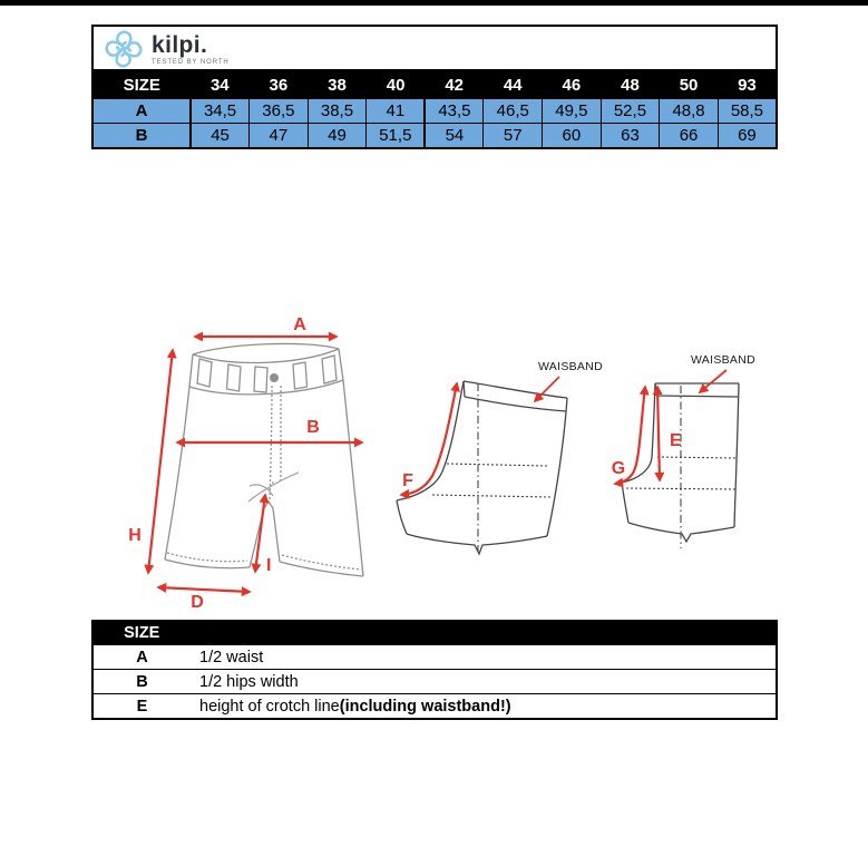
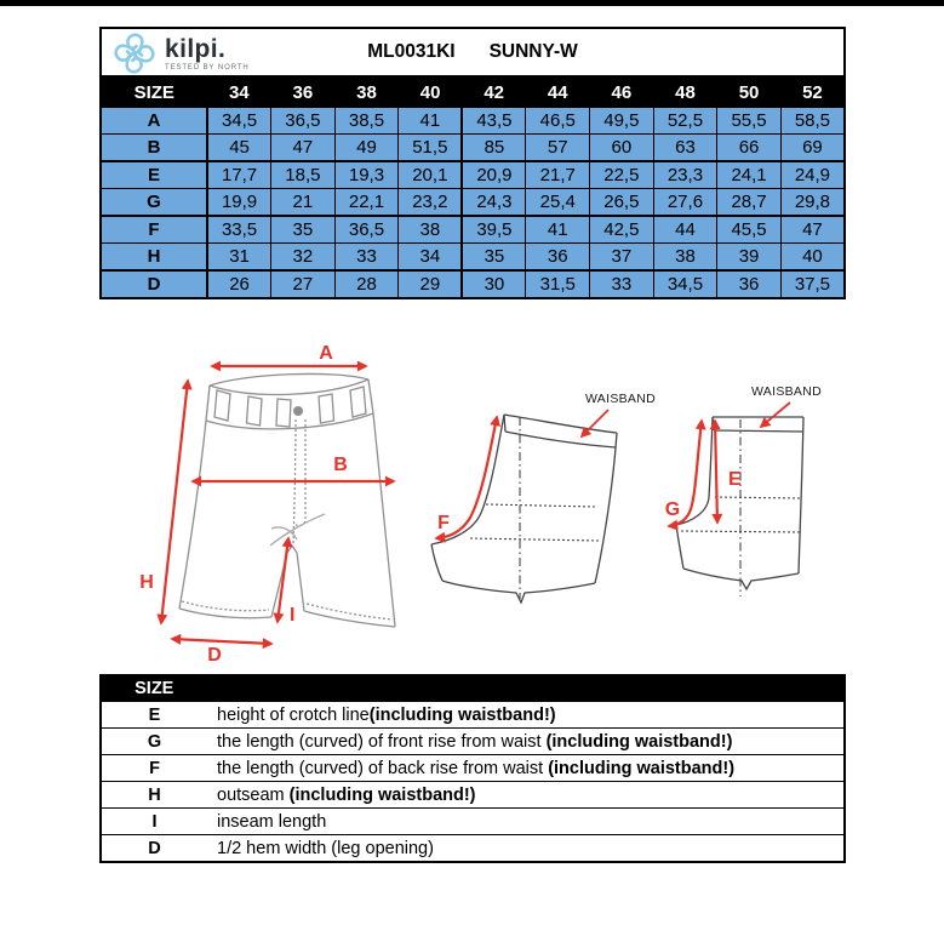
  kilpi.
+ ML0031KI
+ SUNNY-W
- SIZE	34	36	38	40	42	44	46	48	50	93
+ SIZE	34	36	38	40	42	44	46	48	50	52
- A	34,5	36,5	38,5	41	43,5	46,5	49,5	52,5	48,8	58,5
+ A	34,5	36,5	38,5	41	43,5	46,5	49,5	52,5	55,5	58,5
- B	45	47	49	51,5	54	57	60	63	66	69
+ B	45	47	49	51,5	85	57	60	63	66	69
+ E	17,7	18,5	19,3	20,1	20,9	21,7	22,5	23,3	24,1	24,9
+ G	19,9	21	22,1	23,2	24,3	25,4	26,5	27,6	28,7	29,8
+ F	33,5	35	36,5	38	39,5	41	42,5	44	45,5	47
+ H	31	32	33	34	35	36	37	38	39	40
+ D	26	27	28	29	30	31,5	33	34,5	36	37,5
  A
  B
  H
  I
  D
  F
  WAISBAND
  E
  G
  WAISBAND
  SIZE
- A	1/2 waist
- B	1/2 hips width
  E	height of crotch line(including waistband!)
+ G	the length (curved) of front rise from waist (including waistband!)
+ F	the length (curved) of back rise from waist (including waistband!)
+ H	outseam (including waistband!)
+ I	inseam length
+ D	1/2 hem width (leg opening)
